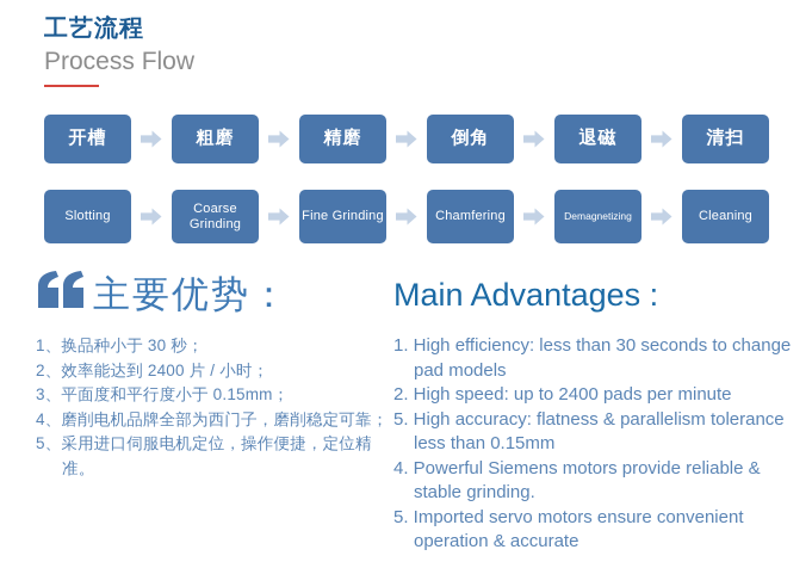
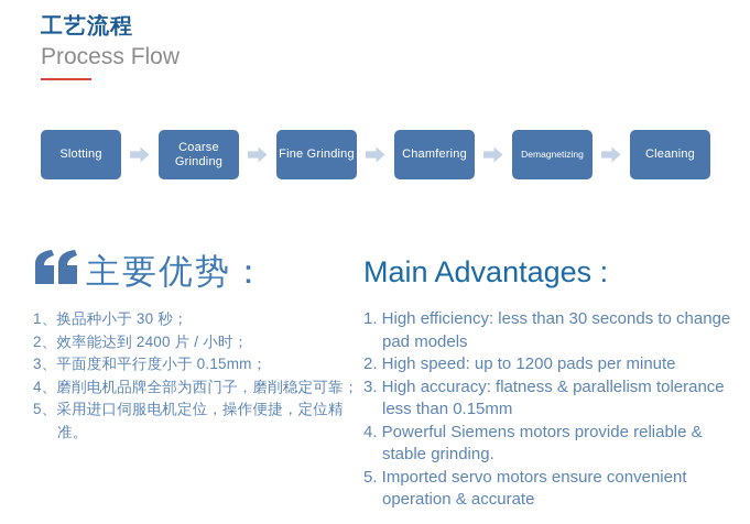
  工艺流程
  Process Flow
- 开槽
- 粗磨
- 精磨
- 倒角
- 退磁
- 清扫
  Slotting
  Coarse Grinding
  Fine Grinding
  Chamfering
  Demagnetizing
  Cleaning
  主要优势：
  1、换品种小于 30 秒；
  2、效率能达到 2400 片 / 小时；
  3、平面度和平行度小于 0.15mm；
  4、磨削电机品牌全部为西门子，磨削稳定可靠；
  5、采用进口伺服电机定位，操作便捷，定位精准。
  Main Advantages :
  1. High efficiency: less than 30 seconds to change pad models
- 2. High speed: up to 2400 pads per minute
+ 2. High speed: up to 1200 pads per minute
- 5. High accuracy: flatness & parallelism tolerance less than 0.15mm
+ 3. High accuracy: flatness & parallelism tolerance less than 0.15mm
  4. Powerful Siemens motors provide reliable & stable grinding.
  5. Imported servo motors ensure convenient operation & accurate
